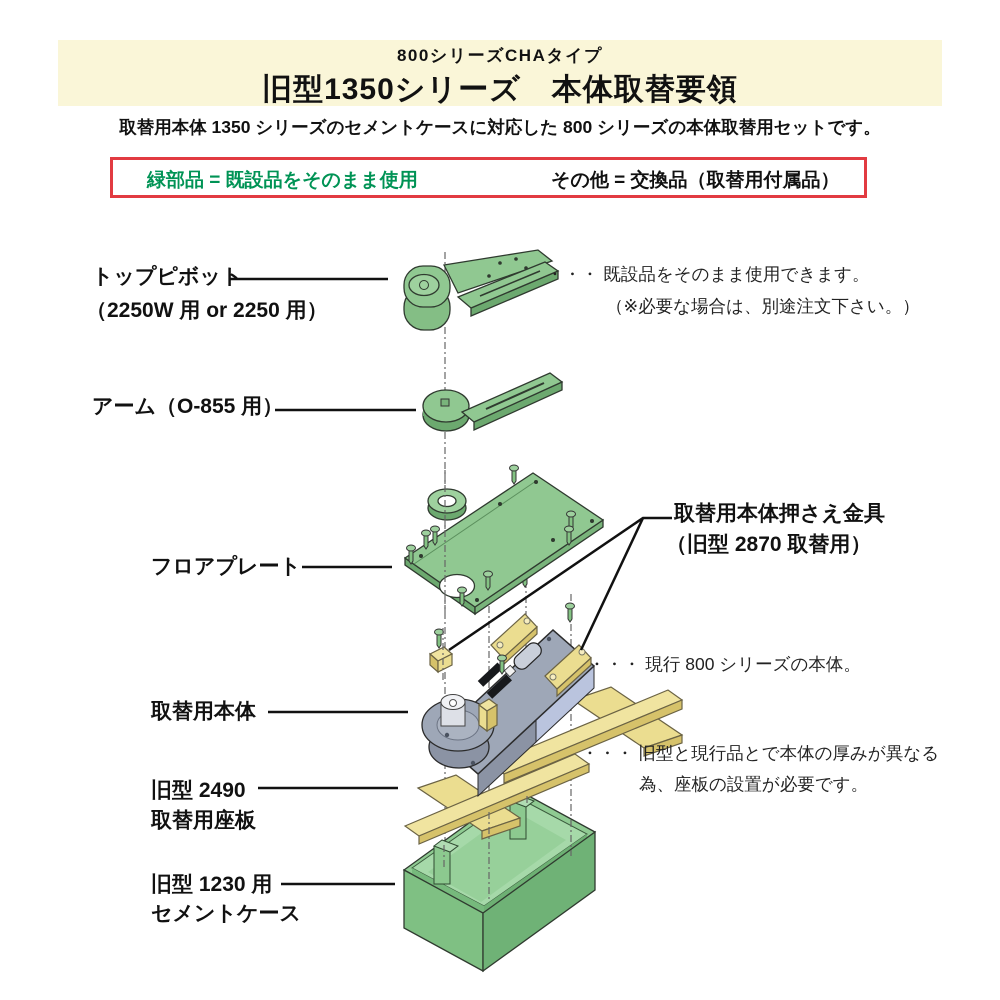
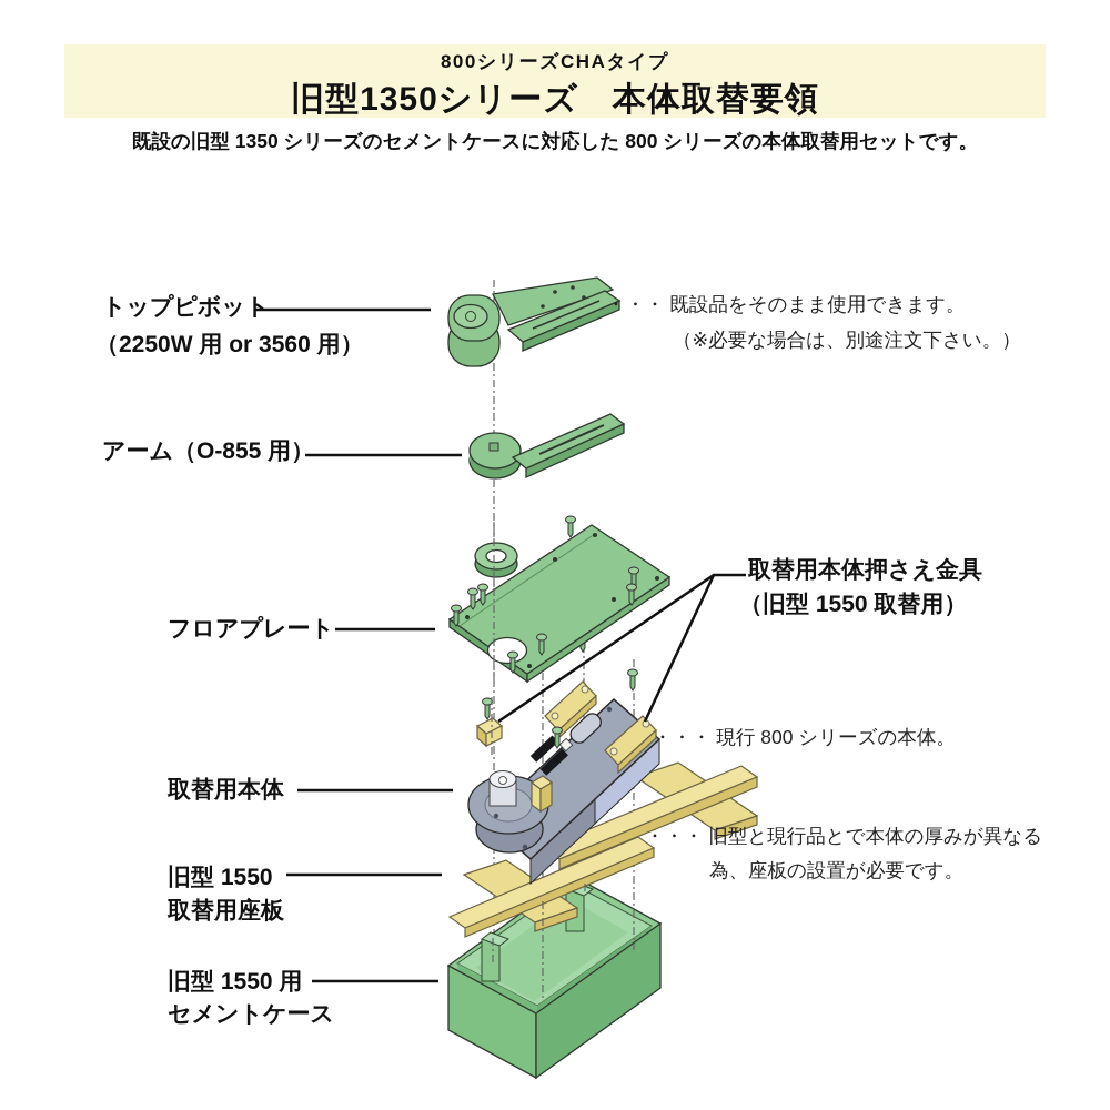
  800シリーズCHAタイプ
  旧型1350シリーズ 本体取替要領
- 取替用本体 1350 シリーズのセメントケースに対応した 800 シリーズの本体取替用セットです。
+ 既設の旧型 1350 シリーズのセメントケースに対応した 800 シリーズの本体取替用セットです。
- 緑部品 = 既設品をそのまま使用
- その他 = 交換品（取替用付属品）
  トップピボット
- （2250W 用 or 2250 用）
+ （2250W 用 or 3560 用）
  アーム（O-855 用）
  フロアプレート
  取替用本体押さえ金具
- （旧型 2870 取替用）
+ （旧型 1550 取替用）
  取替用本体
- 旧型 2490
+ 旧型 1550
  取替用座板
- 旧型 1230 用
+ 旧型 1550 用
  セメントケース
  ・・・ 既設品をそのまま使用できます。
  （※必要な場合は、別途注文下さい。）
  ・・・ 現行 800 シリーズの本体。
  ・・・ 旧型と現行品とで本体の厚みが異なる
  為、座板の設置が必要です。
